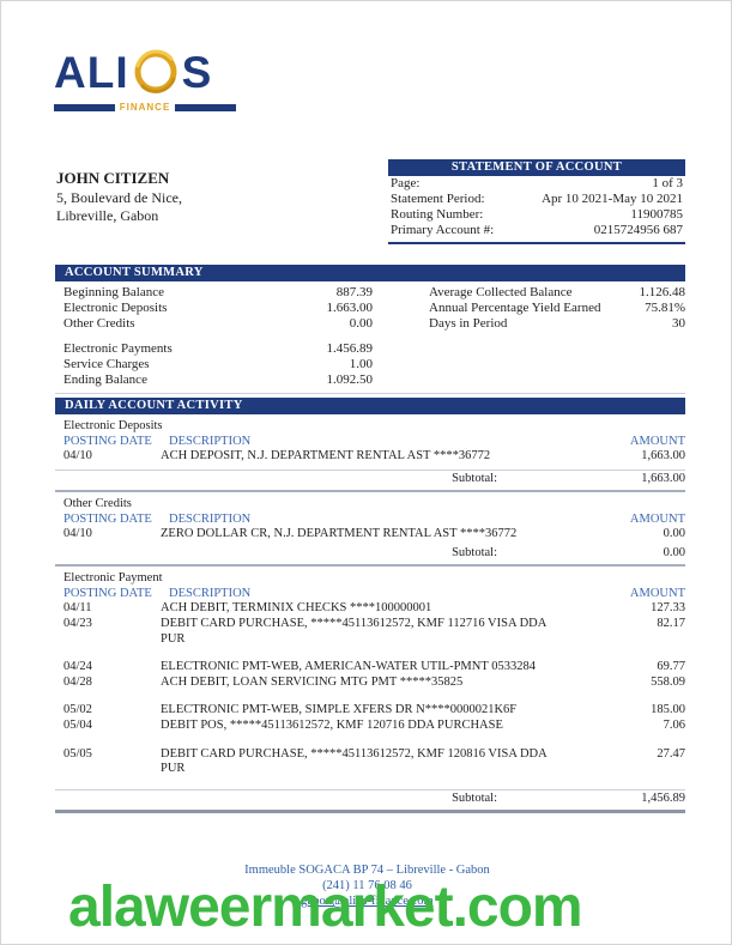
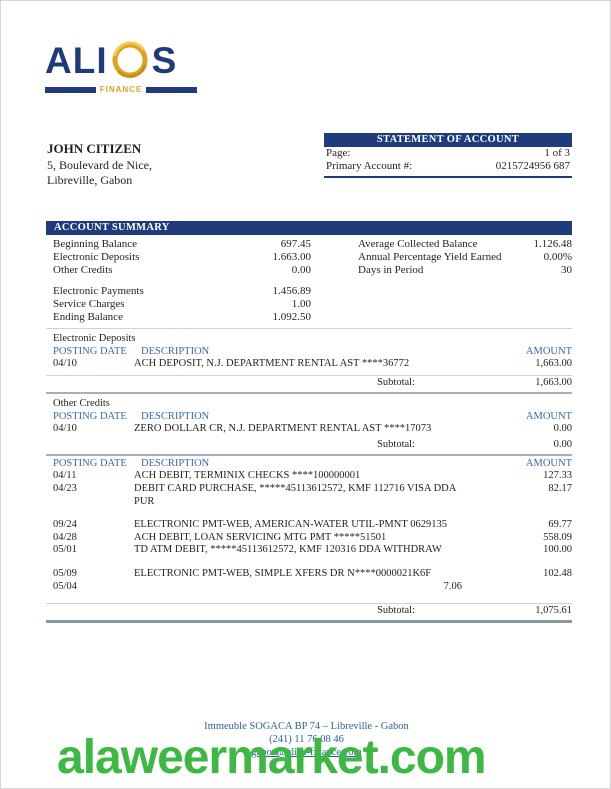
  ALI
  S
  FINANCE
  JOHN CITIZEN
  5, Boulevard de Nice,
  Libreville, Gabon
  STATEMENT OF ACCOUNT
  Page:
  1 of 3
- Statement Period:
- Apr 10 2021-May 10 2021
- Routing Number:
- 11900785
  Primary Account #:
  0215724956 687
  ACCOUNT SUMMARY
  Beginning Balance
- 887.39
+ 697.45
  Electronic Deposits
  1.663.00
  Other Credits
  0.00
  Electronic Payments
  1.456.89
  Service Charges
  1.00
  Ending Balance
  1.092.50
  Average Collected Balance
  1.126.48
  Annual Percentage Yield Earned
- 75.81%
+ 0.00%
  Days in Period
  30
- DAILY ACCOUNT ACTIVITY
  Electronic Deposits
  POSTING DATE
  DESCRIPTION
  AMOUNT
  04/10
  ACH DEPOSIT, N.J. DEPARTMENT RENTAL AST ****36772
  1,663.00
  Subtotal:
  1,663.00
  Other Credits
  POSTING DATE
  DESCRIPTION
  AMOUNT
  04/10
- ZERO DOLLAR CR, N.J. DEPARTMENT RENTAL AST ****36772
+ ZERO DOLLAR CR, N.J. DEPARTMENT RENTAL AST ****17073
  0.00
  Subtotal:
  0.00
- Electronic Payment
  POSTING DATE
  DESCRIPTION
  AMOUNT
  04/11
  ACH DEBIT, TERMINIX CHECKS ****100000001
  127.33
  04/23
  DEBIT CARD PURCHASE, *****45113612572, KMF 112716 VISA DDA PUR
  82.17
- 04/24
+ 09/24
- ELECTRONIC PMT-WEB, AMERICAN-WATER UTIL-PMNT 0533284
+ ELECTRONIC PMT-WEB, AMERICAN-WATER UTIL-PMNT 0629135
  69.77
  04/28
- ACH DEBIT, LOAN SERVICING MTG PMT *****35825
+ ACH DEBIT, LOAN SERVICING MTG PMT *****51501
  558.09
+ 05/01
+ TD ATM DEBIT, *****45113612572, KMF 120316 DDA WITHDRAW
+ 100.00
- 05/02
+ 05/09
  ELECTRONIC PMT-WEB, SIMPLE XFERS DR N****0000021K6F
- 185.00
+ 102.48
  05/04
- DEBIT POS, *****45113612572, KMF 120716 DDA PURCHASE
  7.06
- 05/05
- DEBIT CARD PURCHASE, *****45113612572, KMF 120816 VISA DDA PUR
- 27.47
  Subtotal:
- 1,456.89
+ 1,075.61
  Immeuble SOGACA BP 74 – Libreville - Gabon
  (241) 11 76 08 46
  gabon@alios-finance.com
  alaweermarket.com
